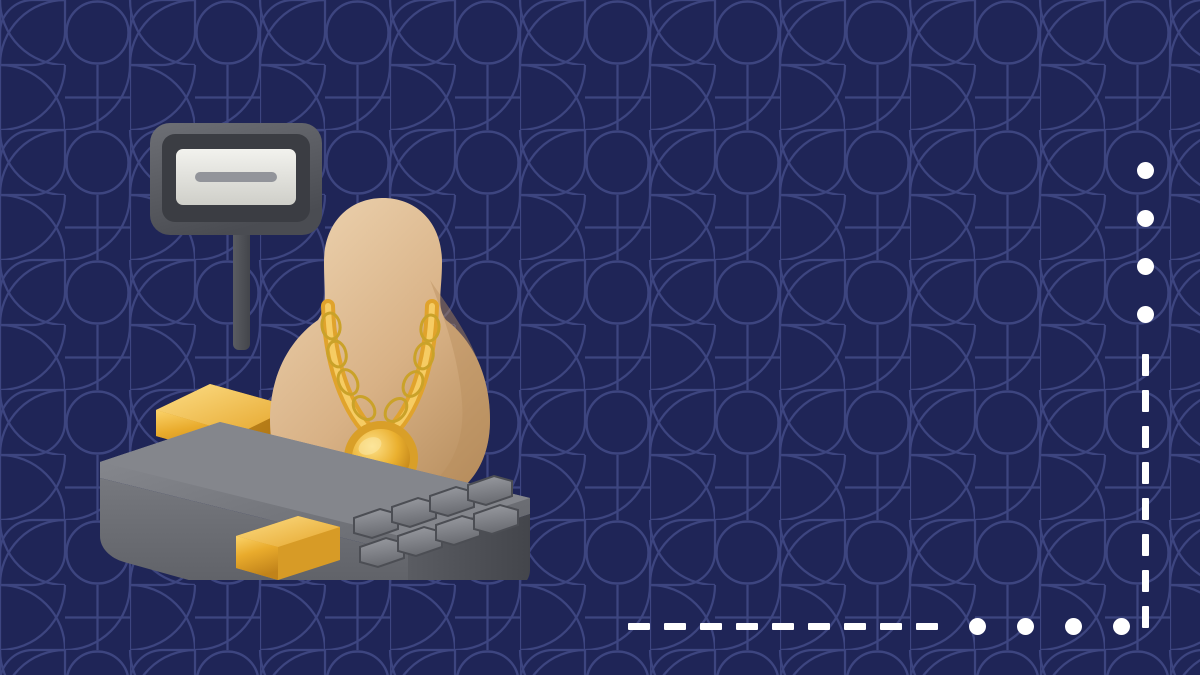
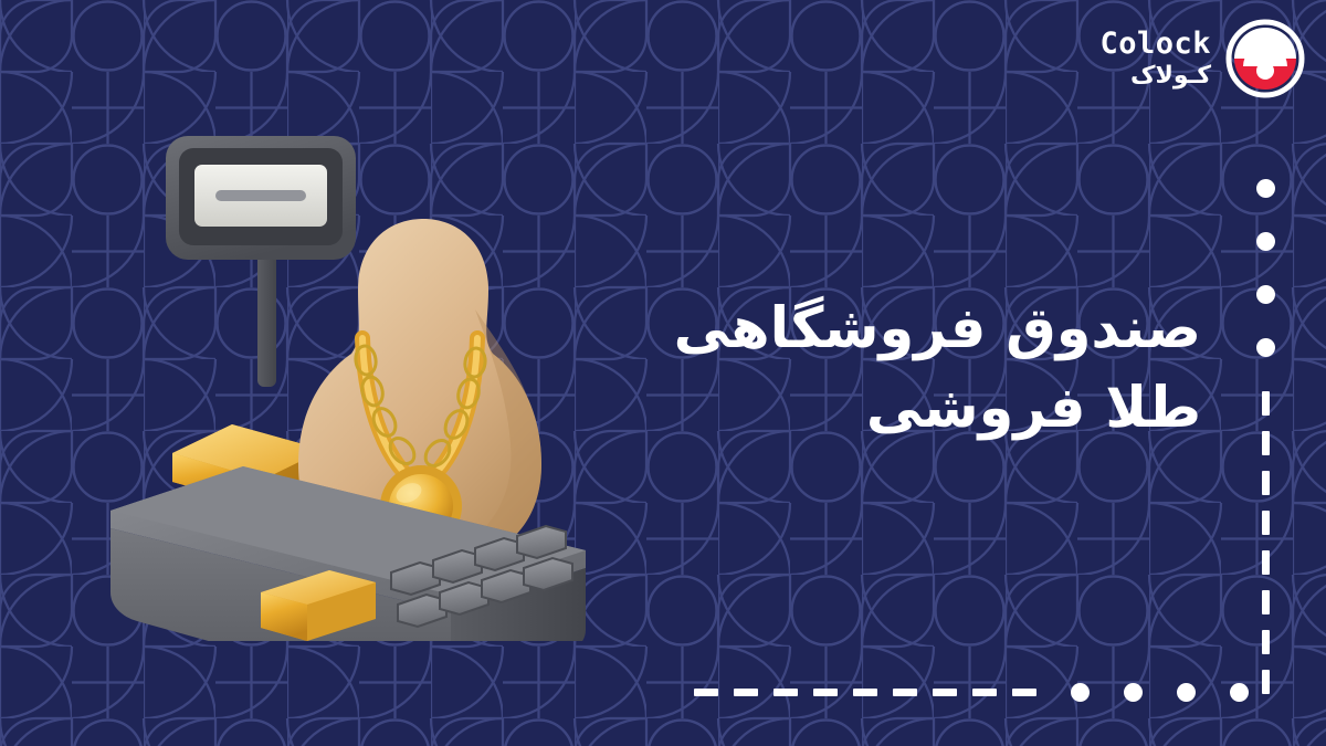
+ Colock
+ کـولاک
+ صندوق فروشگاهی
+ طلا فروشی
